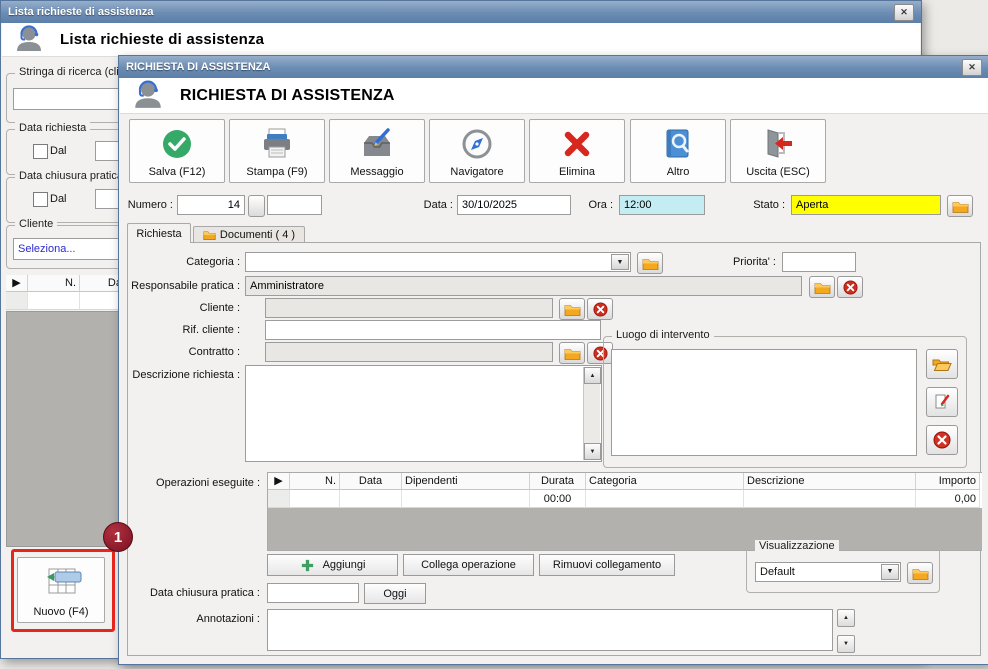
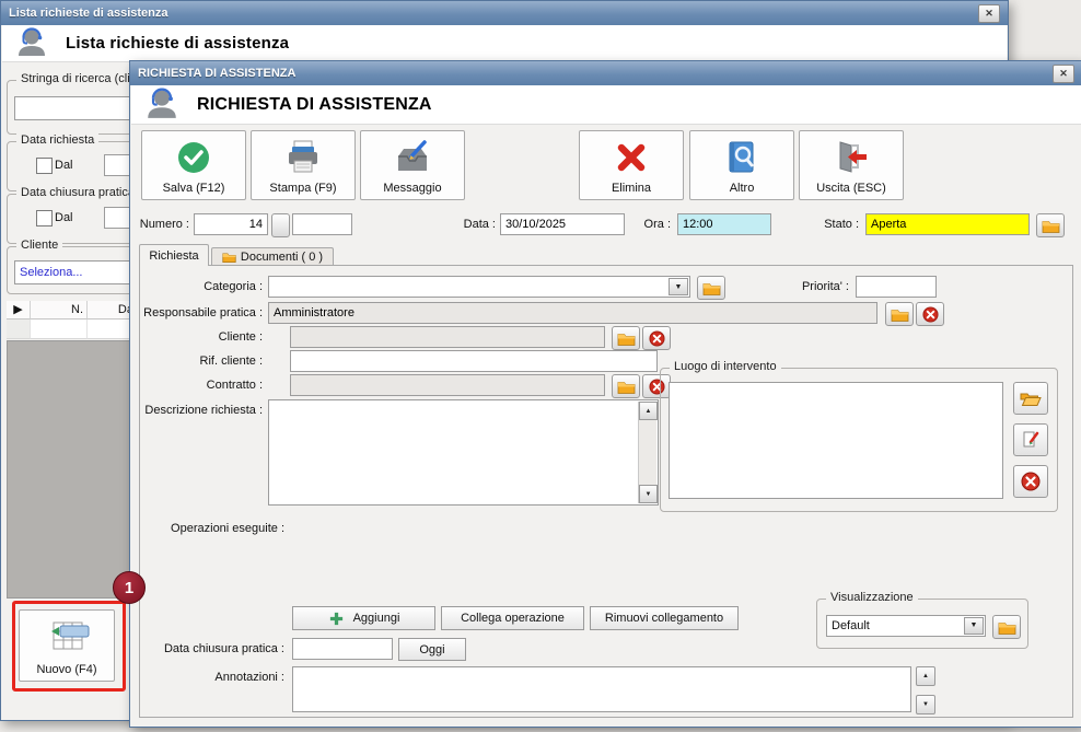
  Lista richieste di assistenza
  ✕
  Lista richieste di assistenza
  Stringa di ricerca (cl
  Data richiesta
  Dal
  Data chiusura pratic
  Dal
  Cliente
  Seleziona...
  Nuovo (F4)
  RICHIESTA DI ASSISTENZA
  ✕
  RICHIESTA DI ASSISTENZA
  Salva (F12)
  Stampa (F9)
  Messaggio
- Navigatore
  Elimina
  Altro
  Uscita (ESC)
  Numero :
  14
  Data :
  30/10/2025
  Ora :
  12:00
  Stato :
  Aperta
  Richiesta
- Documenti ( 4 )
+ Documenti ( 0 )
  Categoria :
  Priorita' :
  Responsabile pratica :
  Amministratore
  Cliente :
  Rif. cliente :
  Contratto :
  Descrizione richiesta :
  Luogo di intervento
  Operazioni eseguite :
- ▶ N. Data Dipendenti Durata Categoria Descrizione Importo
- 00:00 0,00
  Aggiungi
  Collega operazione
  Rimuovi collegamento
  Visualizzazione
  Default
  Data chiusura pratica :
  Oggi
  Annotazioni :
  1
